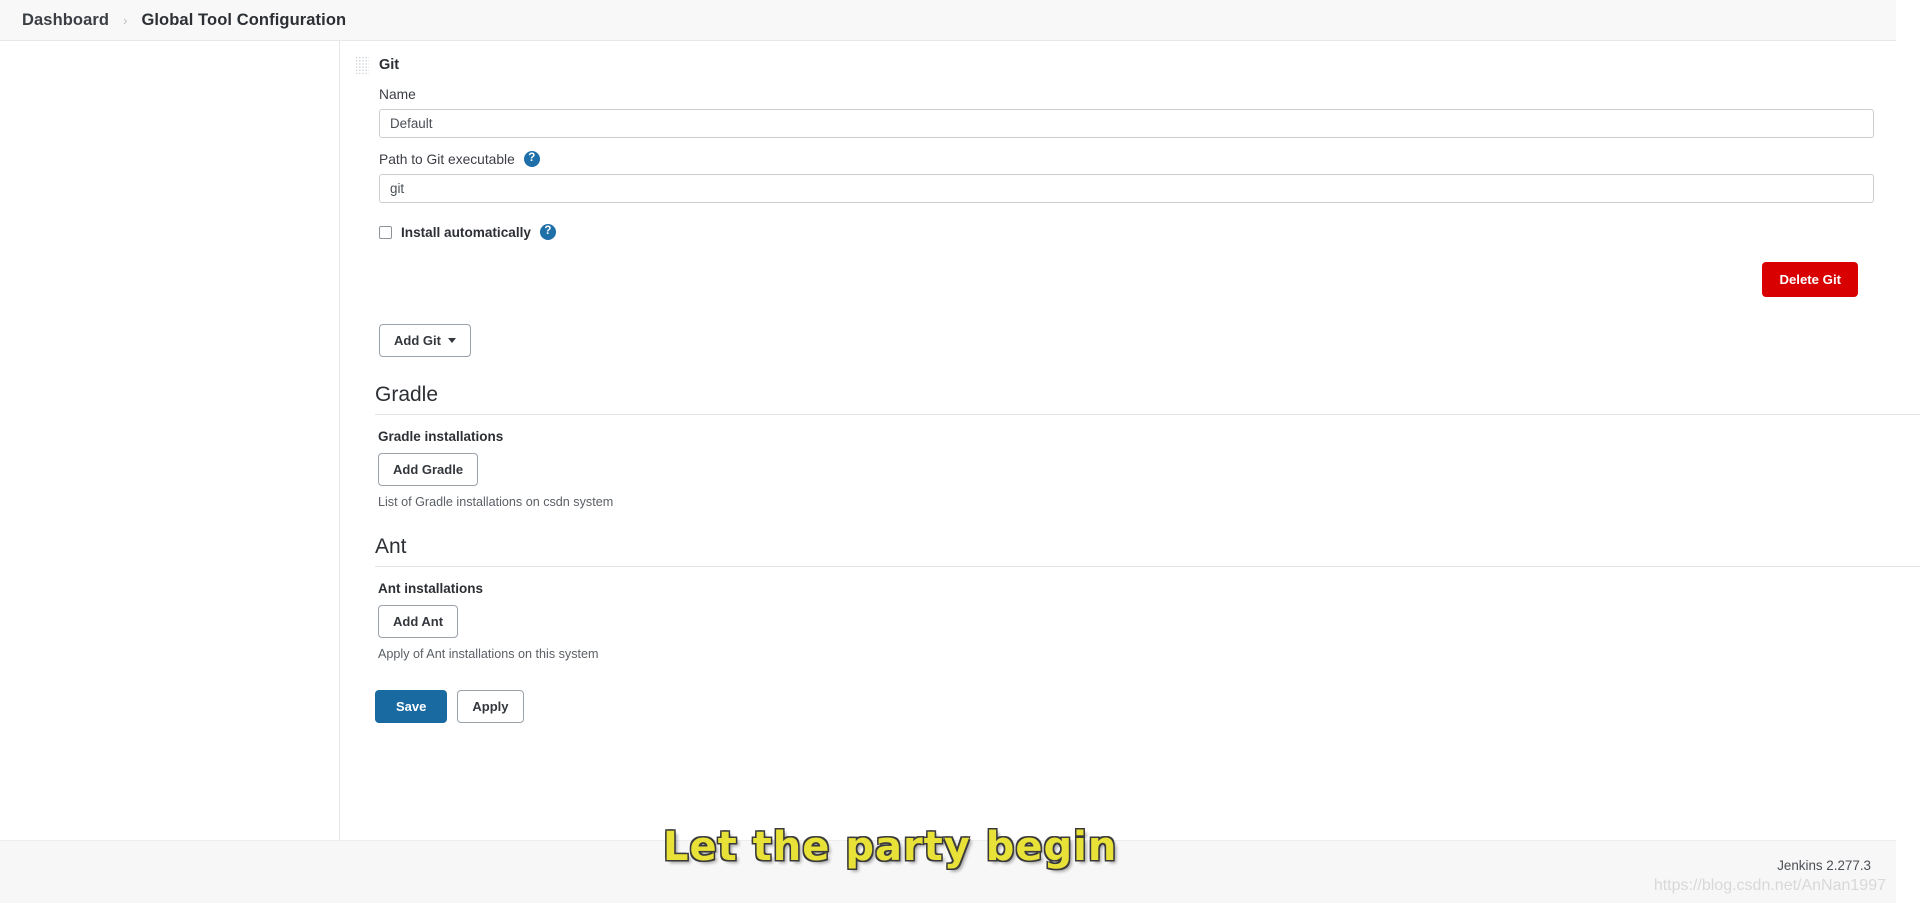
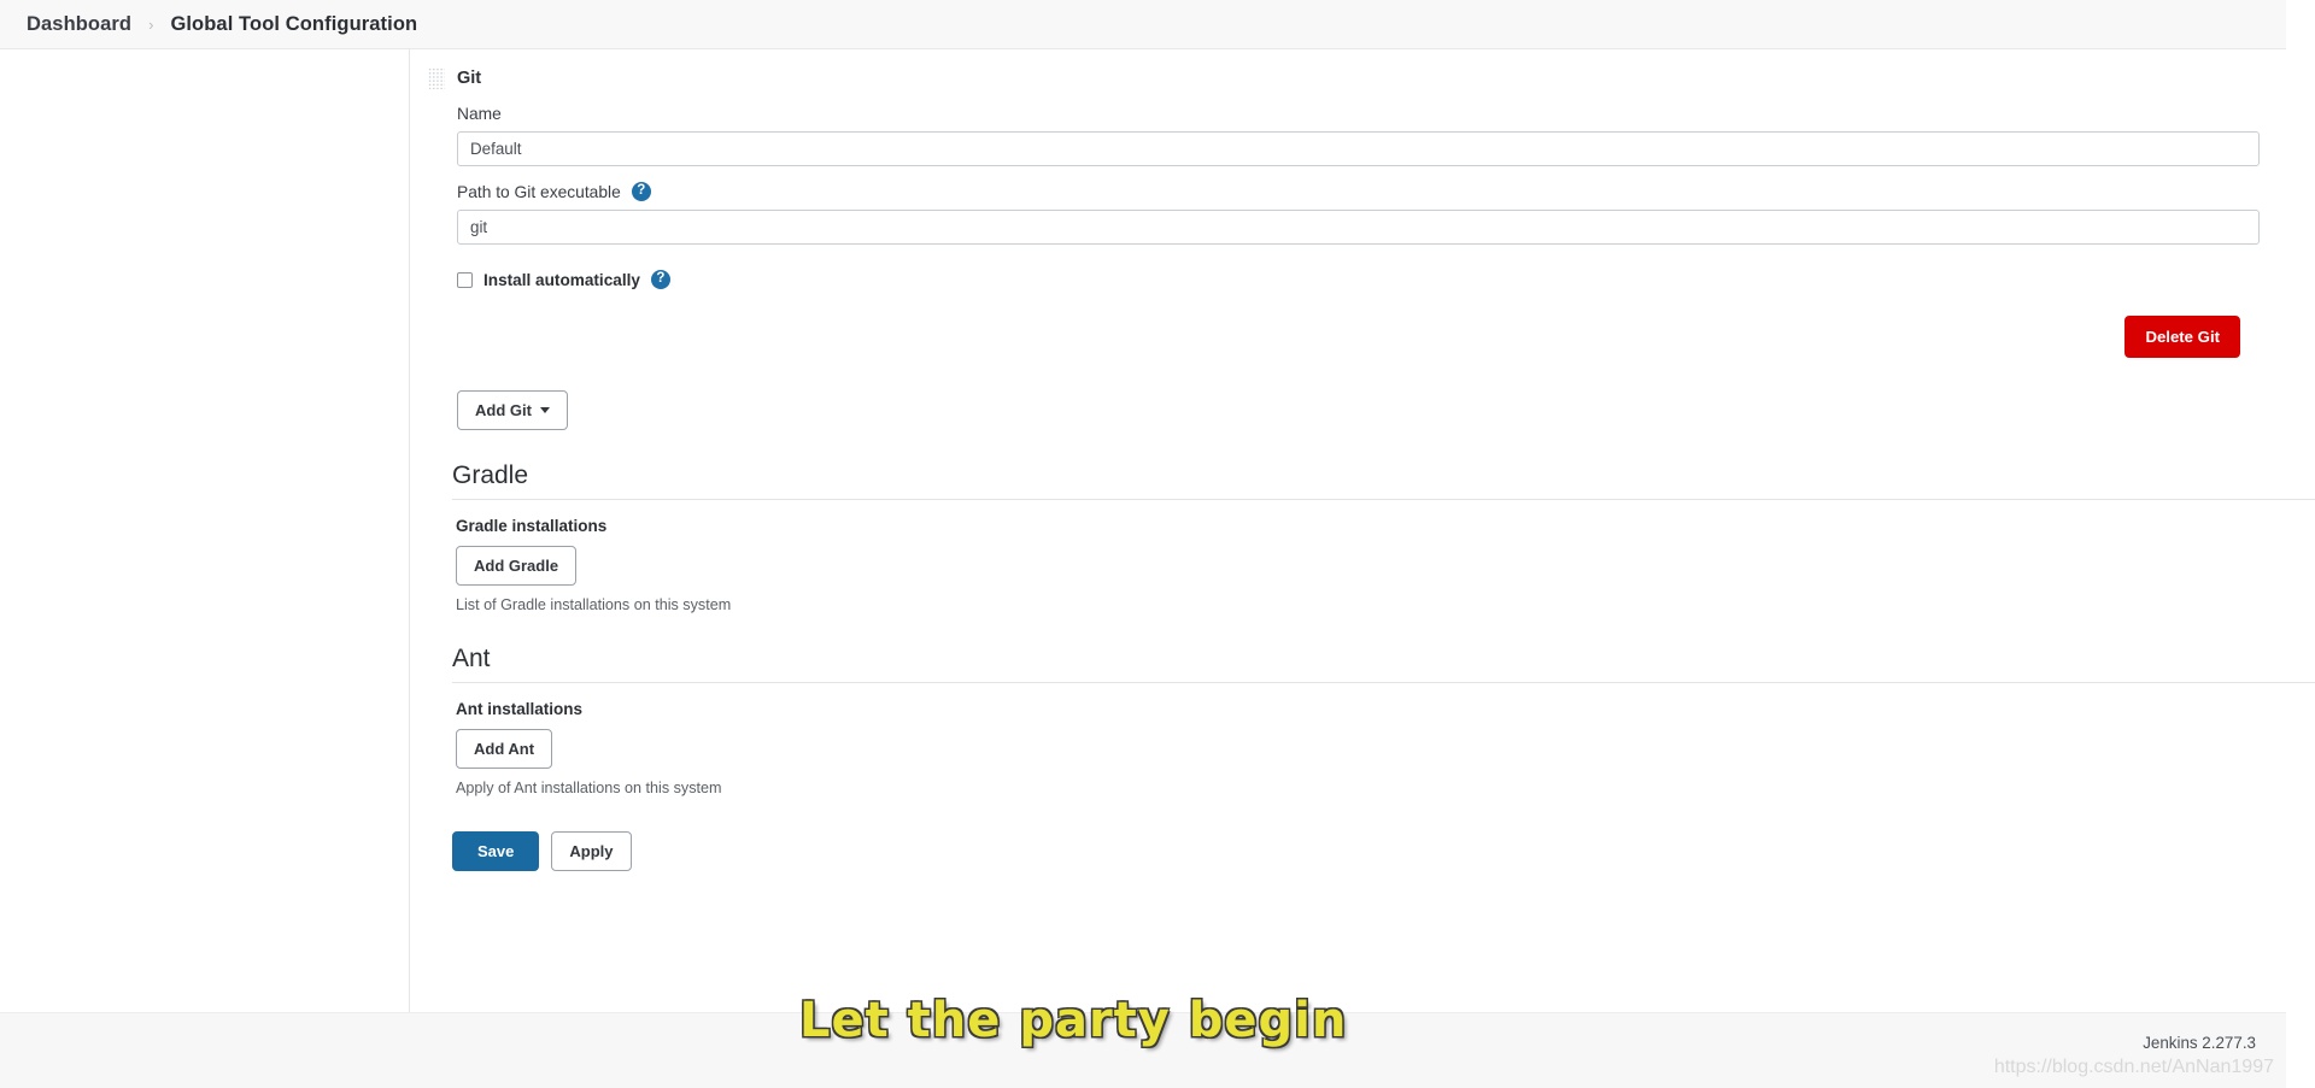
  Dashboard
  ›
  Global Tool Configuration
  Git
  Name
  Default
  Path to Git executable
  ?
  git
  Install automatically
  ?
  Delete Git
  Add Git
  Gradle
  Gradle installations
  Add Gradle
- List of Gradle installations on csdn system
+ List of Gradle installations on this system
  Ant
  Ant installations
  Add Ant
  Apply of Ant installations on this system
  Save
  Apply
  Jenkins 2.277.3
  https://blog.csdn.net/AnNan1997
  Let the party begin
